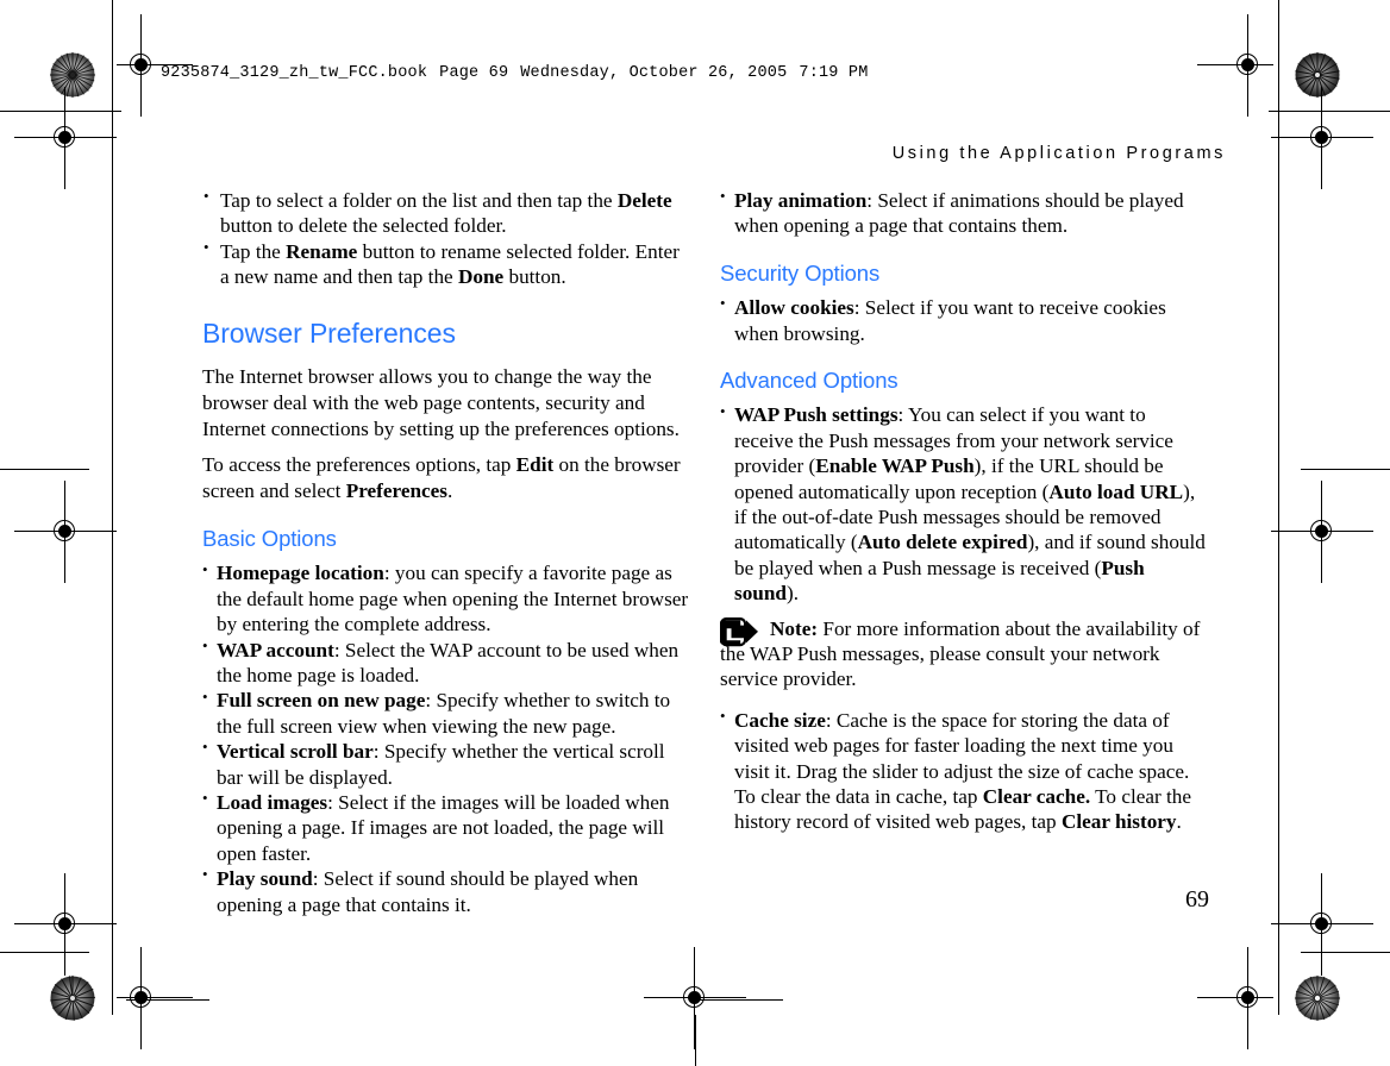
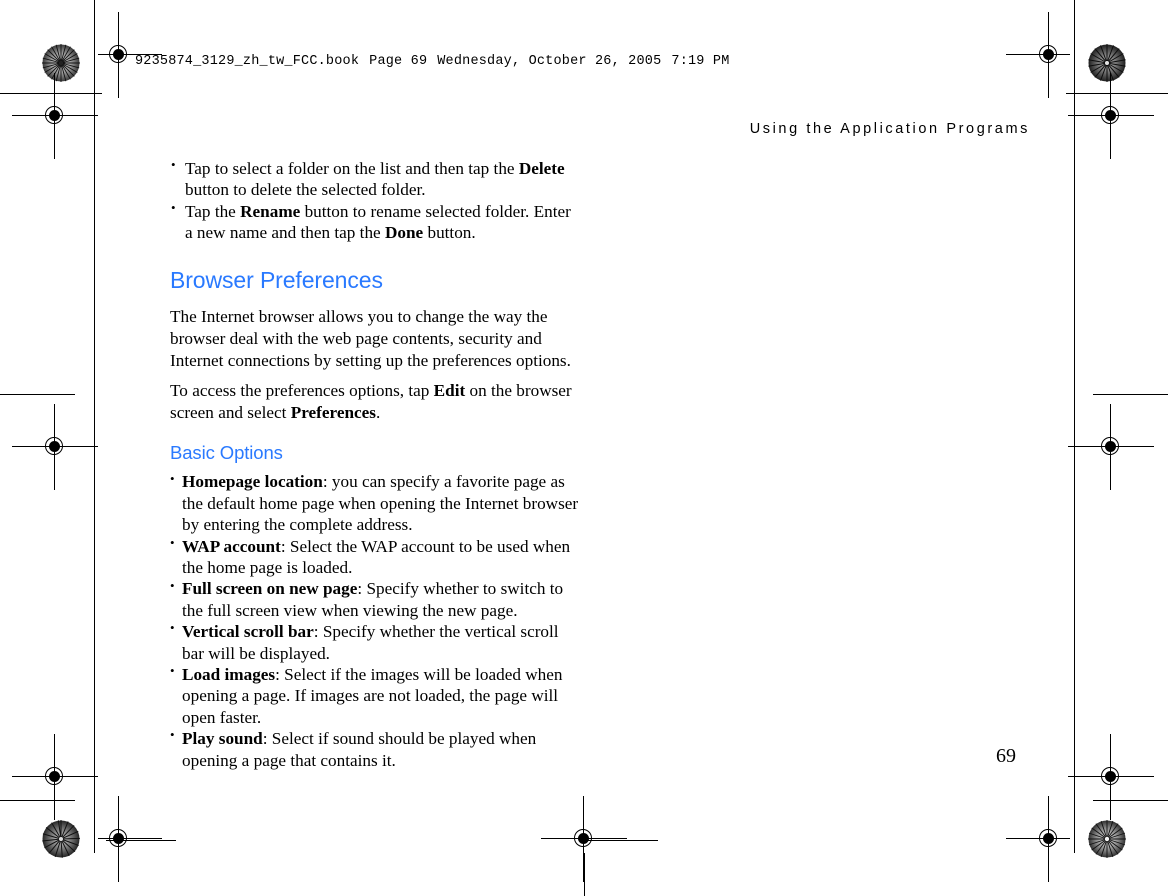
  9235874_3129_zh_tw_FCC.book Page 69 Wednesday, October 26, 2005 7:19 PM
  Using the Application Programs
  Tap to select a folder on the list and then tap the Delete button to delete the selected folder.
  Tap the Rename button to rename selected folder. Enter a new name and then tap the Done button.
  Browser Preferences
  The Internet browser allows you to change the way the browser deal with the web page contents, security and Internet connections by setting up the preferences options.
  To access the preferences options, tap Edit on the browser screen and select Preferences.
  Basic Options
  Homepage location: you can specify a favorite page as the default home page when opening the Internet browser by entering the complete address.
  WAP account: Select the WAP account to be used when the home page is loaded.
  Full screen on new page: Specify whether to switch to the full screen view when viewing the new page.
  Vertical scroll bar: Specify whether the vertical scroll bar will be displayed.
  Load images: Select if the images will be loaded when opening a page. If images are not loaded, the page will open faster.
  Play sound: Select if sound should be played when opening a page that contains it.
- Play animation: Select if animations should be played when opening a page that contains them.
- Security Options
- Allow cookies: Select if you want to receive cookies when browsing.
- Advanced Options
- WAP Push settings: You can select if you want to receive the Push messages from your network service provider (Enable WAP Push), if the URL should be opened automatically upon reception (Auto load URL), if the out-of-date Push messages should be removed automatically (Auto delete expired), and if sound should be played when a Push message is received (Push sound).
- Note: For more information about the availability of the WAP Push messages, please consult your network service provider.
- Cache size: Cache is the space for storing the data of visited web pages for faster loading the next time you visit it. Drag the slider to adjust the size of cache space. To clear the data in cache, tap Clear cache. To clear the history record of visited web pages, tap Clear history.
  69
